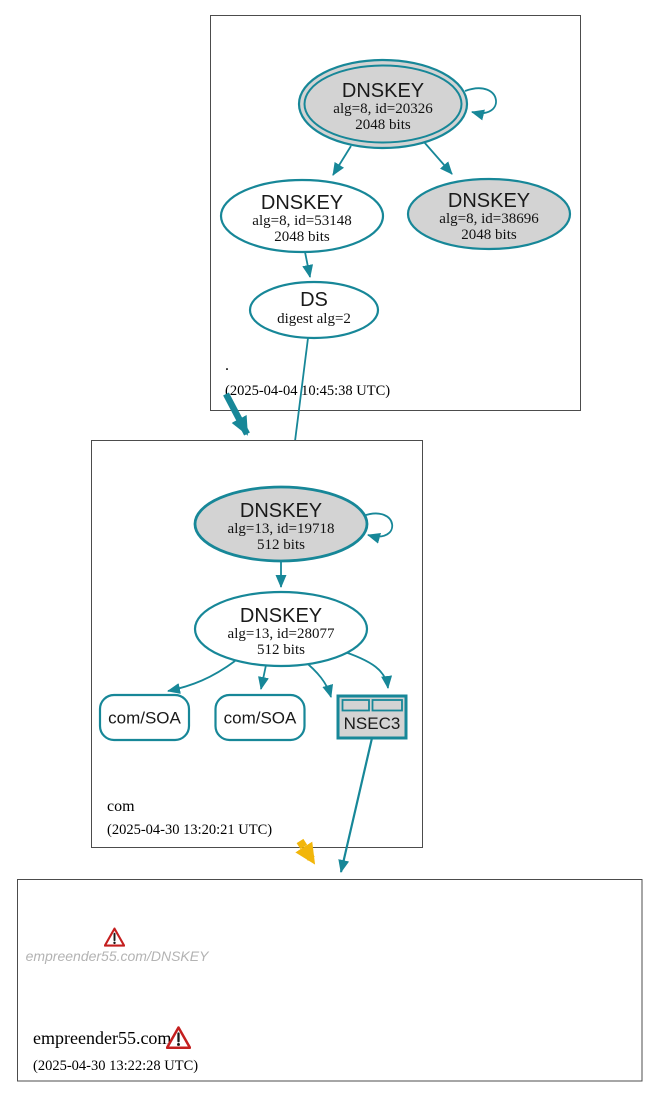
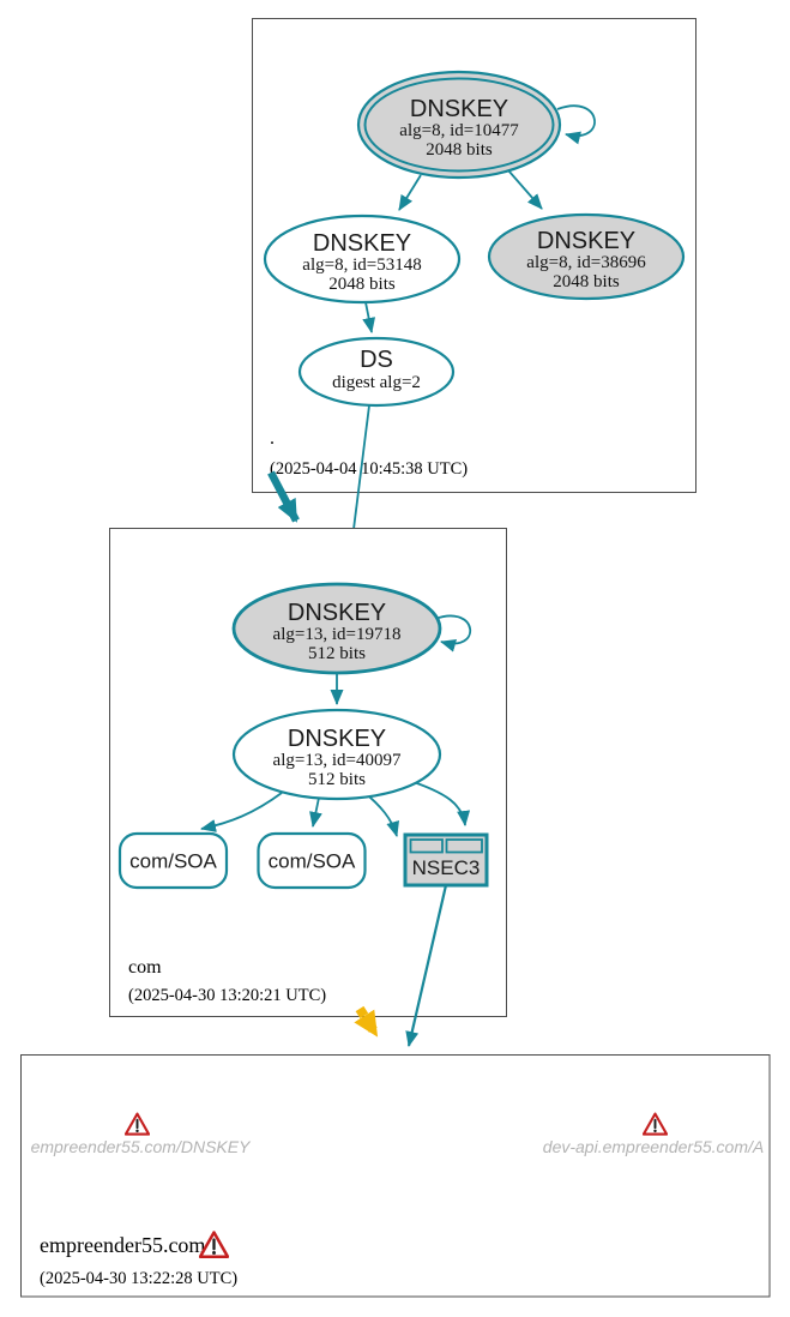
  DNSKEY
- alg=8, id=20326
+ alg=8, id=10477
  2048 bits
  DNSKEY
  alg=8, id=53148
  2048 bits
  DNSKEY
  alg=8, id=38696
  2048 bits
  DS
  digest alg=2
  .
  (2025-04-04 10:45:38 UTC)
  DNSKEY
  alg=13, id=19718
  512 bits
  DNSKEY
- alg=13, id=28077
+ alg=13, id=40097
  512 bits
  com/SOA
  com/SOA
  NSEC3
  com
  (2025-04-30 13:20:21 UTC)
  empreender55.com/DNSKEY
+ dev-api.empreender55.com/A
  empreender55.com
  (2025-04-30 13:22:28 UTC)
